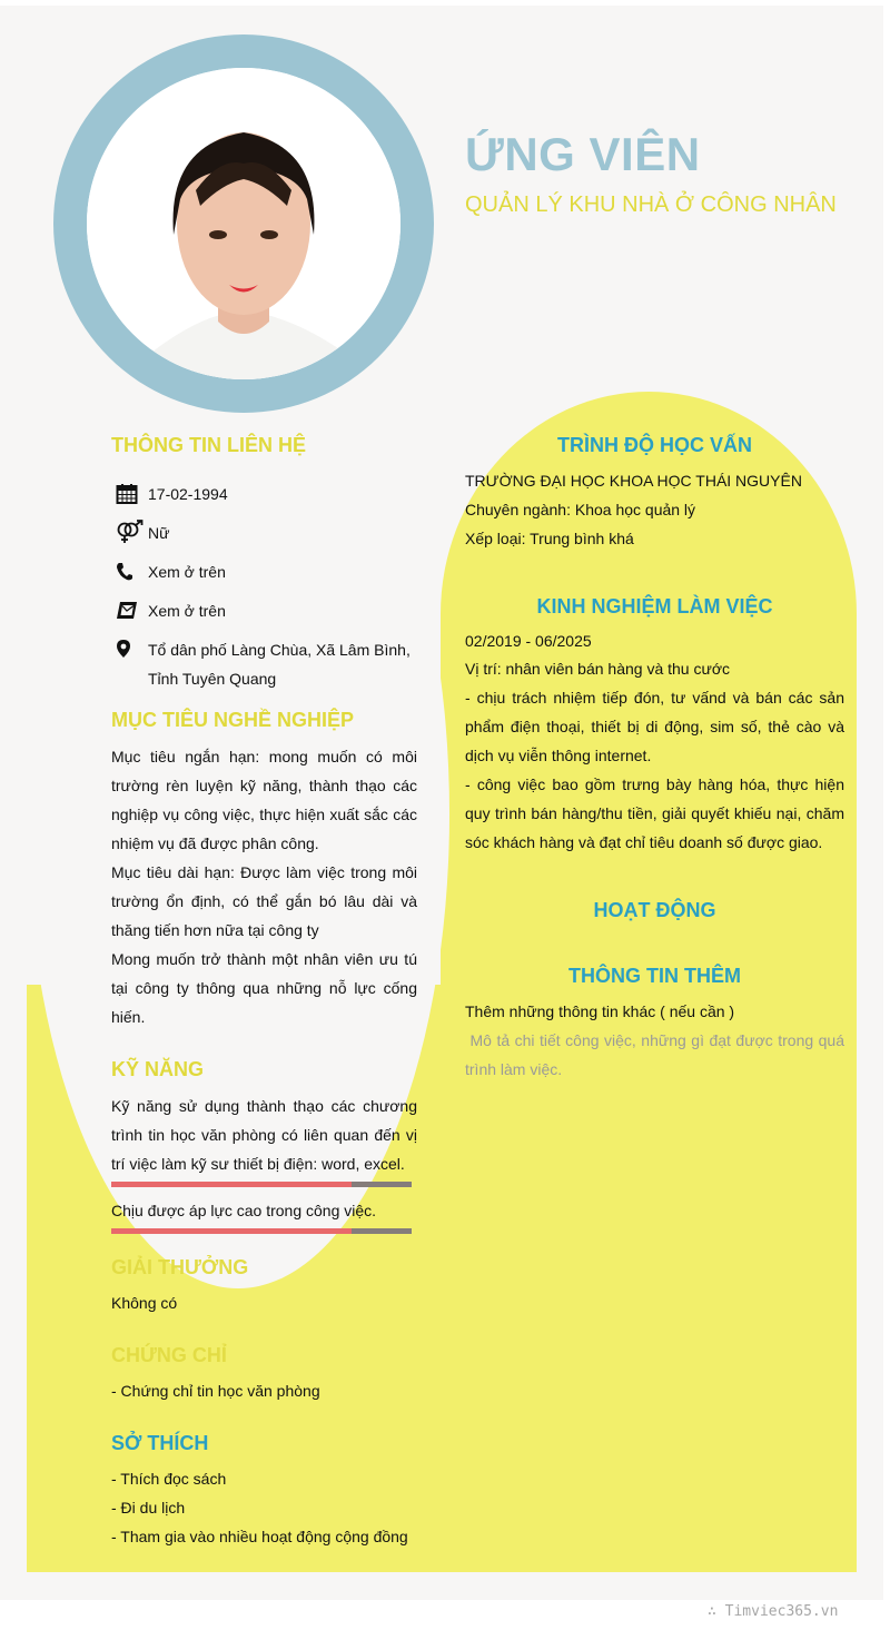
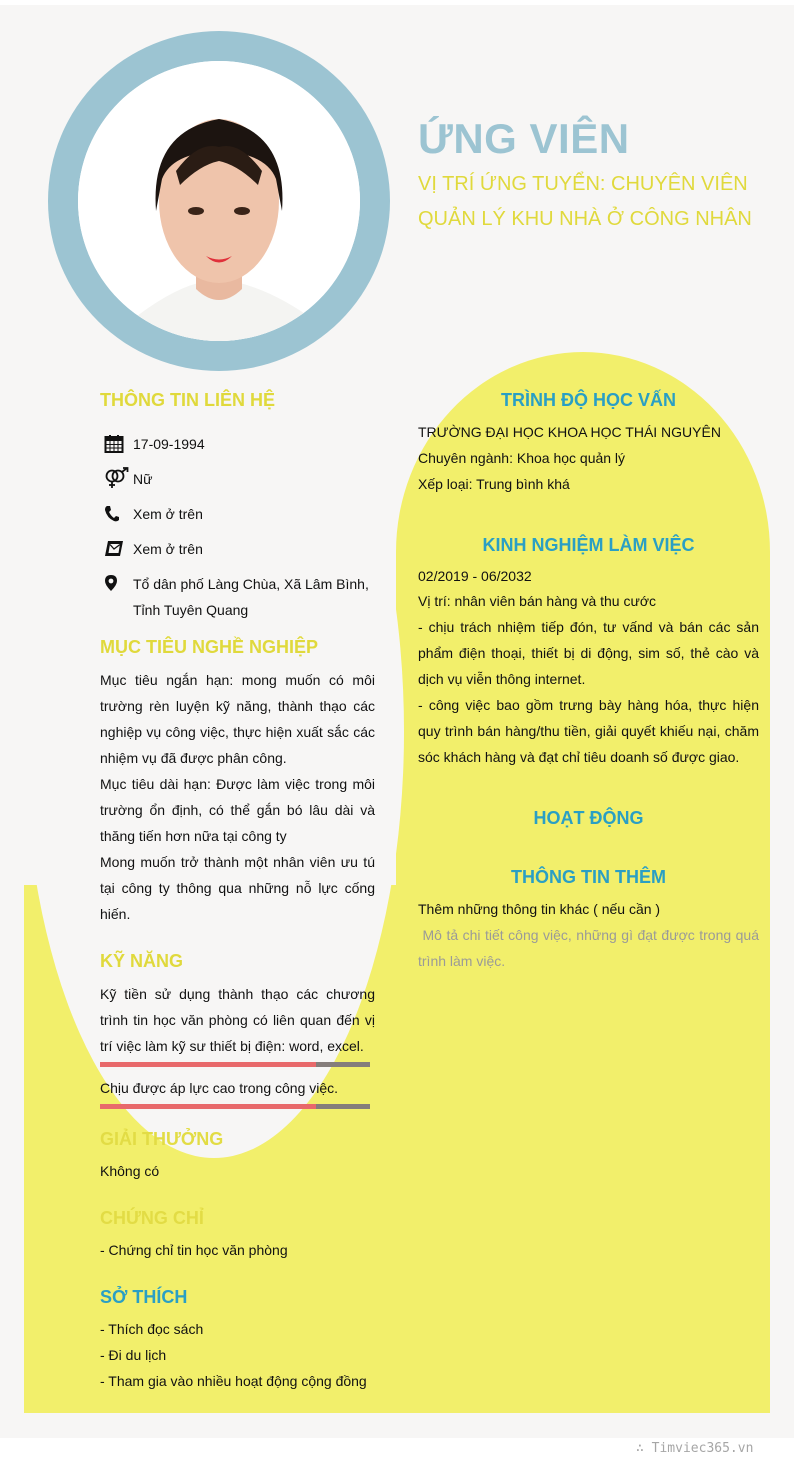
  ỨNG VIÊN
+ VỊ TRÍ ỨNG TUYỂN: CHUYÊN VIÊN
  QUẢN LÝ KHU NHÀ Ở CÔNG NHÂN
  THÔNG TIN LIÊN HỆ
- 17-02-1994
+ 17-09-1994
  Nữ
  Xem ở trên
  Xem ở trên
  Tổ dân phố Làng Chùa, Xã Lâm Bình, Tỉnh Tuyên Quang
  MỤC TIÊU NGHỀ NGHIỆP
  Mục tiêu ngắn hạn: mong muốn có môi trường rèn luyện kỹ năng, thành thạo các nghiệp vụ công việc, thực hiện xuất sắc các nhiệm vụ đã được phân công.
  Mục tiêu dài hạn: Được làm việc trong môi trường ổn định, có thể gắn bó lâu dài và thăng tiến hơn nữa tại công ty
  Mong muốn trở thành một nhân viên ưu tú tại công ty thông qua những nỗ lực cống hiến.
  KỸ NĂNG
- Kỹ năng sử dụng thành thạo các chương trình tin học văn phòng có liên quan đến vị trí việc làm kỹ sư thiết bị điện: word, excel.
+ Kỹ tiền sử dụng thành thạo các chương trình tin học văn phòng có liên quan đến vị trí việc làm kỹ sư thiết bị điện: word, excel.
  Chịu được áp lực cao trong công việc.
  GIẢI THƯỞNG
  Không có
  CHỨNG CHỈ
  - Chứng chỉ tin học văn phòng
  SỞ THÍCH
  - Thích đọc sách
  - Đi du lịch
  - Tham gia vào nhiều hoạt động cộng đồng
  TRÌNH ĐỘ HỌC VẤN
  TRƯỜNG ĐẠI HỌC KHOA HỌC THÁI NGUYÊN
  Chuyên ngành: Khoa học quản lý
  Xếp loại: Trung bình khá
  KINH NGHIỆM LÀM VIỆC
- 02/2019 - 06/2025
+ 02/2019 - 06/2032
  Vị trí: nhân viên bán hàng và thu cước
  - chịu trách nhiệm tiếp đón, tư vấnd và bán các sản phẩm điện thoại, thiết bị di động, sim số, thẻ cào và dịch vụ viễn thông internet.
  - công việc bao gồm trưng bày hàng hóa, thực hiện quy trình bán hàng/thu tiền, giải quyết khiếu nại, chăm sóc khách hàng và đạt chỉ tiêu doanh số được giao.
  HOẠT ĐỘNG
  THÔNG TIN THÊM
  Thêm những thông tin khác ( nếu cần )
  Mô tả chi tiết công việc, những gì đạt được trong quá trình làm việc.
  ∴ Timviec365.vn
